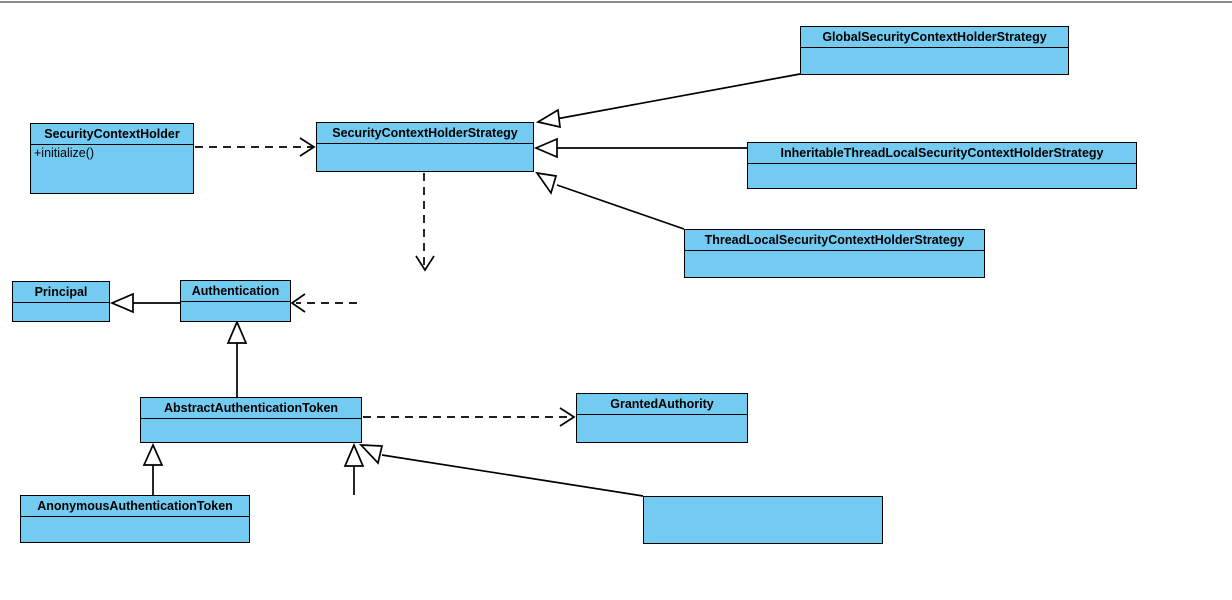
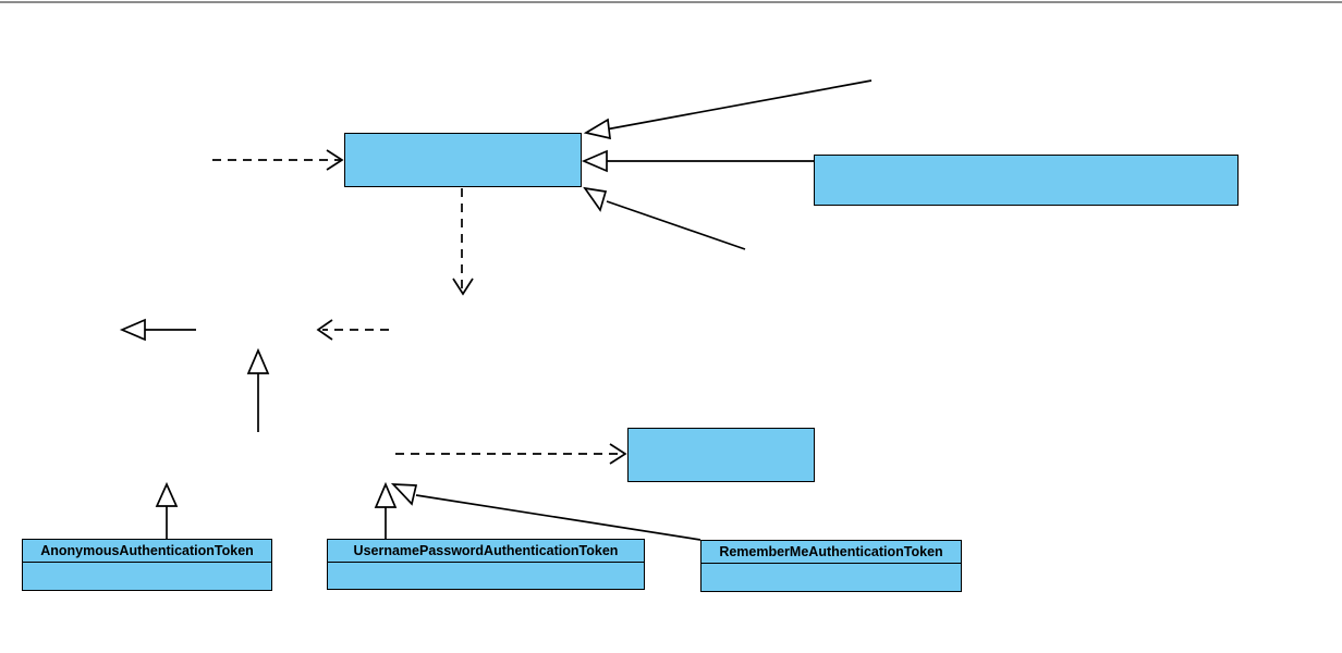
- SecurityContextHolder
- +initialize()
- SecurityContextHolderStrategy
- GlobalSecurityContextHolderStrategy
- InheritableThreadLocalSecurityContextHolderStrategy
- ThreadLocalSecurityContextHolderStrategy
- Principal
- Authentication
- AbstractAuthenticationToken
- GrantedAuthority
  AnonymousAuthenticationToken
+ UsernamePasswordAuthenticationToken
+ RememberMeAuthenticationToken
